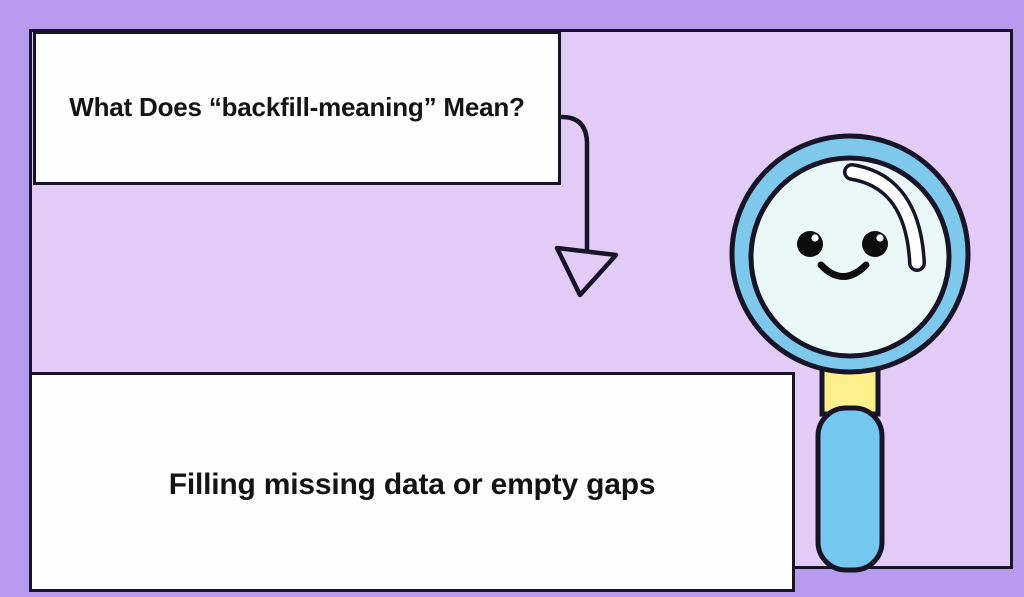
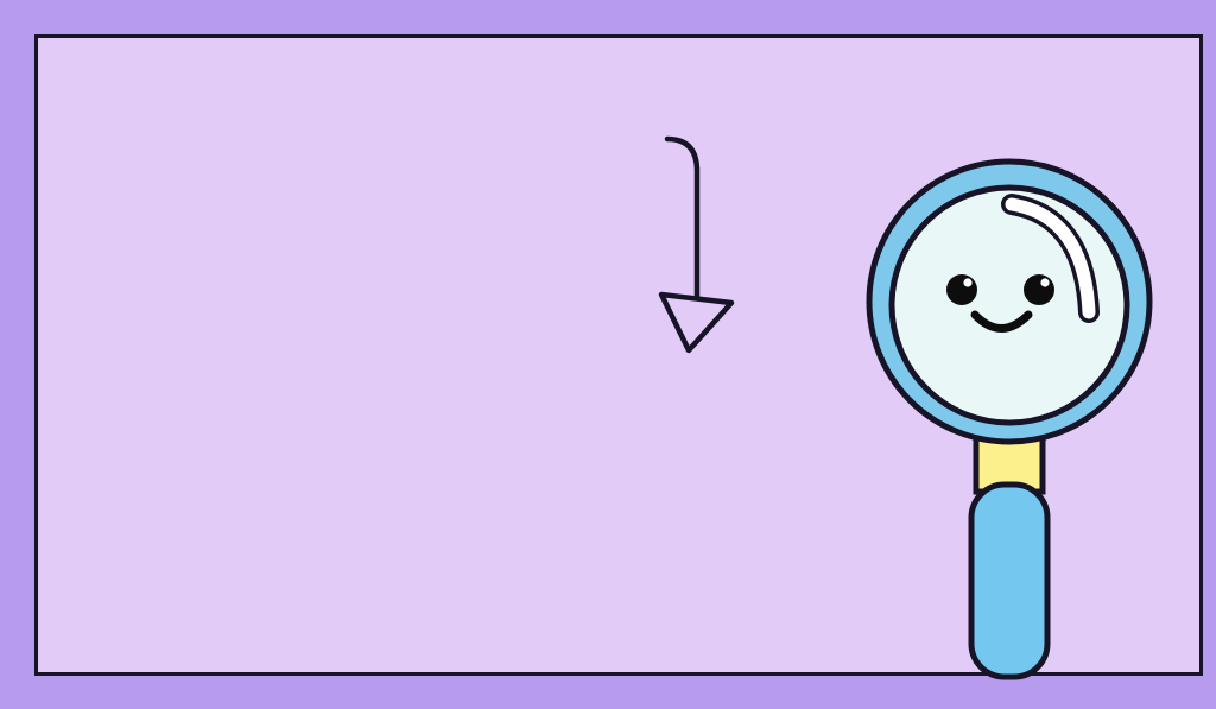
- What Does “backfill-meaning” Mean?
- Filling missing data or empty gaps
